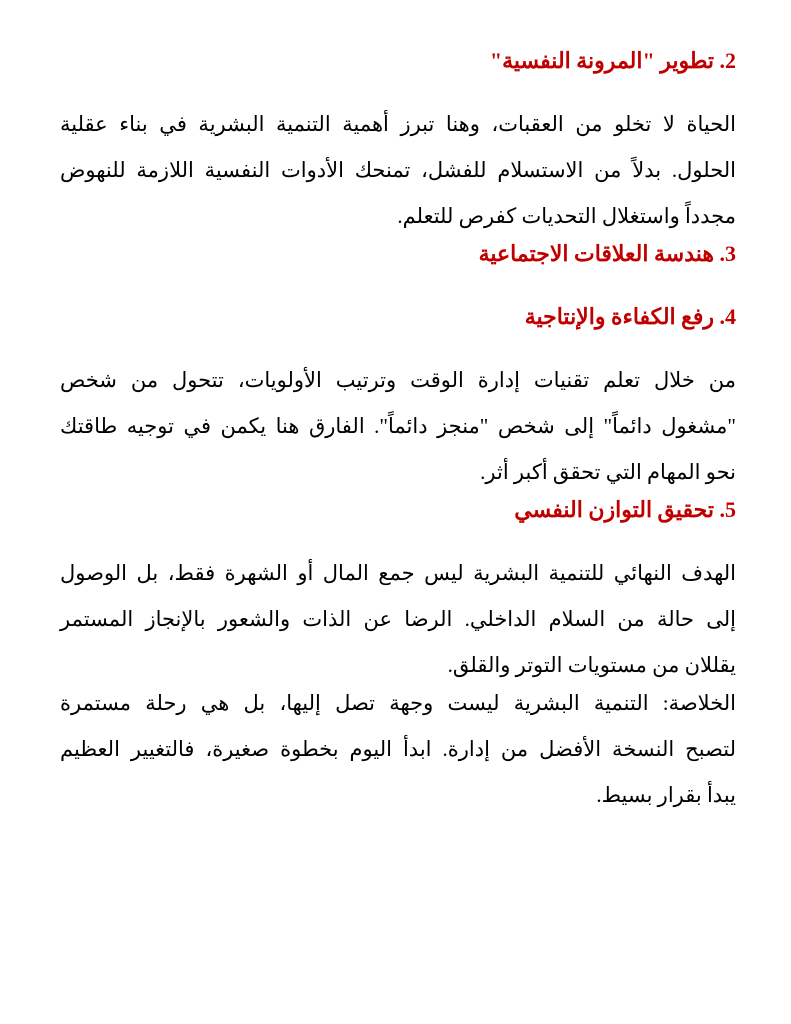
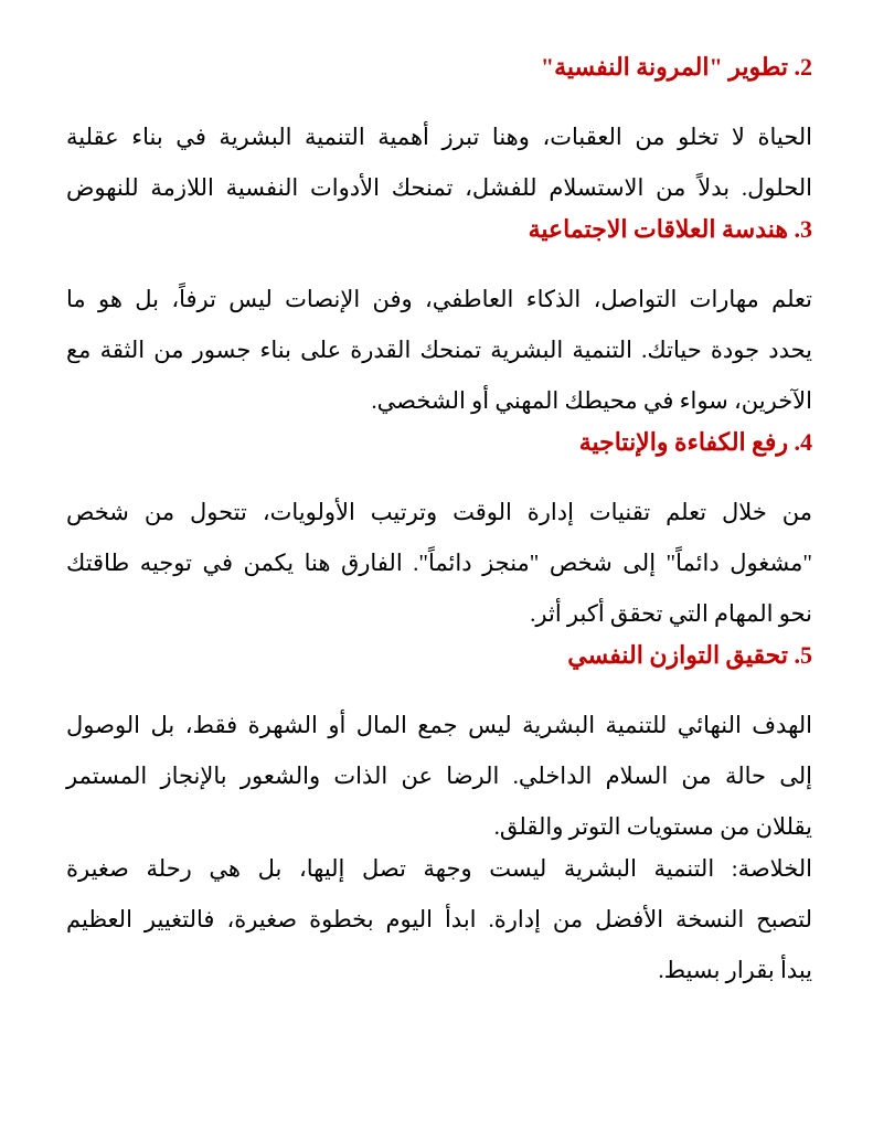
  2. تطوير "المرونة النفسية"
  الحياة لا تخلو من العقبات، وهنا تبرز أهمية التنمية البشرية في بناء عقلية
  الحلول. بدلاً من الاستسلام للفشل، تمنحك الأدوات النفسية اللازمة للنهوض
- مجدداً واستغلال التحديات كفرص للتعلم.
  3. هندسة العلاقات الاجتماعية
+ تعلم مهارات التواصل، الذكاء العاطفي، وفن الإنصات ليس ترفاً، بل هو ما
+ يحدد جودة حياتك. التنمية البشرية تمنحك القدرة على بناء جسور من الثقة مع
+ الآخرين، سواء في محيطك المهني أو الشخصي.
  4. رفع الكفاءة والإنتاجية
  من خلال تعلم تقنيات إدارة الوقت وترتيب الأولويات، تتحول من شخص
  "مشغول دائماً" إلى شخص "منجز دائماً". الفارق هنا يكمن في توجيه طاقتك
  نحو المهام التي تحقق أكبر أثر.
  5. تحقيق التوازن النفسي
  الهدف النهائي للتنمية البشرية ليس جمع المال أو الشهرة فقط، بل الوصول
  إلى حالة من السلام الداخلي. الرضا عن الذات والشعور بالإنجاز المستمر
  يقللان من مستويات التوتر والقلق.
- الخلاصة: التنمية البشرية ليست وجهة تصل إليها، بل هي رحلة مستمرة
+ الخلاصة: التنمية البشرية ليست وجهة تصل إليها، بل هي رحلة صغيرة
  لتصبح النسخة الأفضل من إدارة. ابدأ اليوم بخطوة صغيرة، فالتغيير العظيم
  يبدأ بقرار بسيط.
